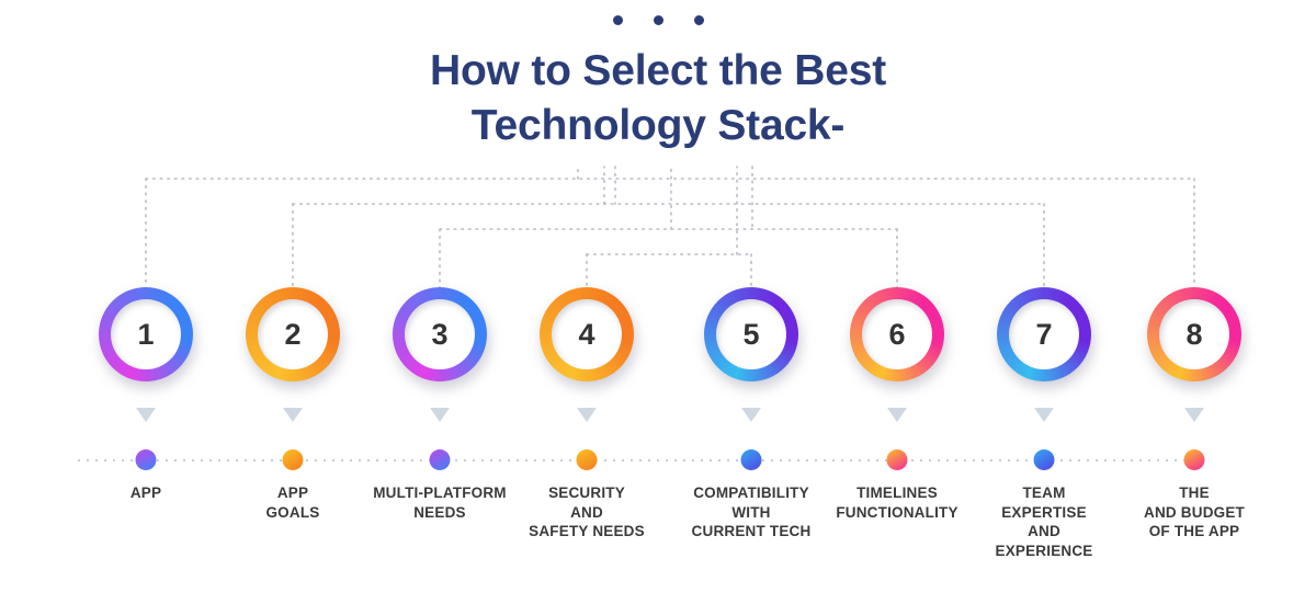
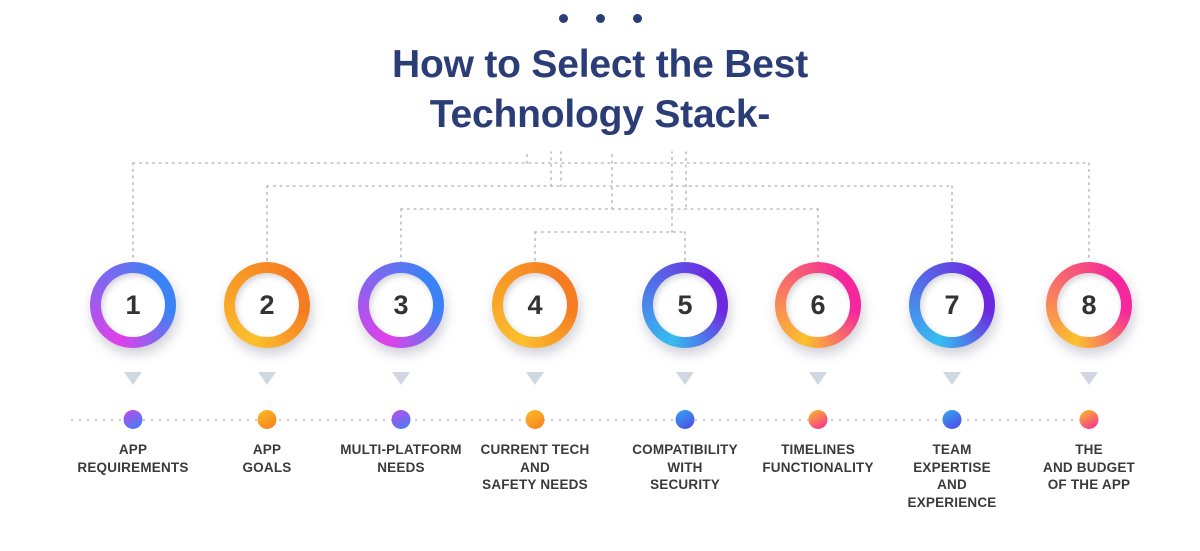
  How to Select the Best
  Technology Stack-
  1
  2
  3
  4
  5
  6
  7
  8
  APP
+ REQUIREMENTS
  APP
  GOALS
  MULTI-PLATFORM
  NEEDS
- SECURITY
+ CURRENT TECH
  AND
  SAFETY NEEDS
  COMPATIBILITY
  WITH
- CURRENT TECH
+ SECURITY
  TIMELINES
  FUNCTIONALITY
  TEAM
  EXPERTISE
  AND
  EXPERIENCE
  THE
  AND BUDGET
  OF THE APP
